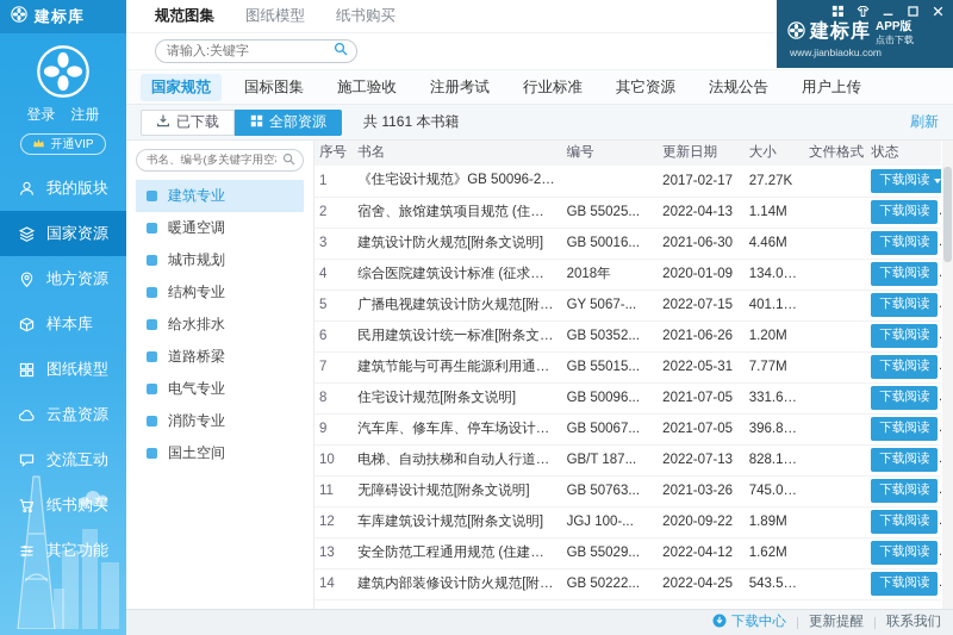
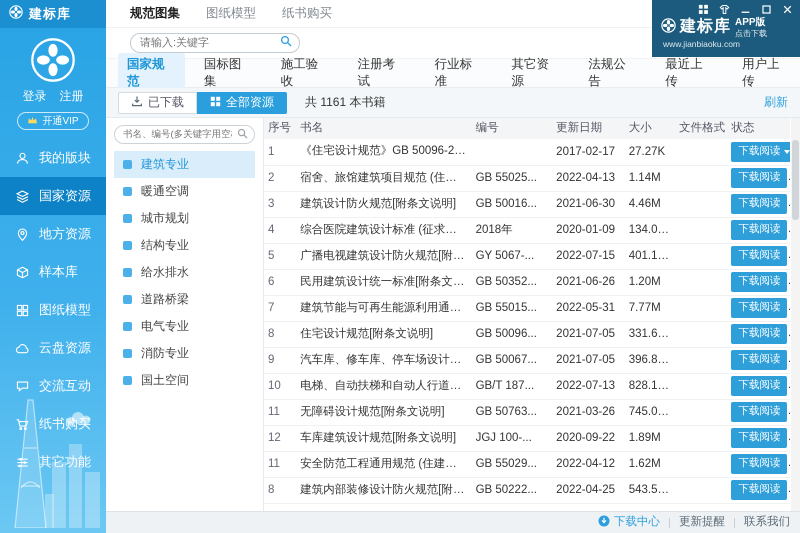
  建标库
  登录
  注册
  开通VIP
  我的版块
  国家资源
  地方资源
  样本库
  图纸模型
  云盘资源
  交流互动
  纸书购买
  其它功能
  建标库
  APP版
  点击下载
  www.jianbiaoku.com
  规范图集
  图纸模型
  纸书购买
  请输入:关键字
  国家规范
  国标图集
  施工验收
  注册考试
  行业标准
  其它资源
  法规公告
+ 最近上传
  用户上传
  已下载
  全部资源
  共 1161 本书籍
  刷新
  书名、编号(多关键字用空
  建筑专业
  暖通空调
  城市规划
  结构专业
  给水排水
  道路桥梁
  电气专业
  消防专业
  国土空间
  序号	书名	编号	更新日期	大小	文件格式	状态
  1	《住宅设计规范》GB 50096-2011		2017-02-17	27.27K		下载阅读
  2	宿舍、旅馆建筑项目规范 (住建部	GB 55025...	2022-04-13	1.14M		下载阅读
  3	建筑设计防火规范[附条文说明]	GB 50016...	2021-06-30	4.46M		下载阅读
  4	综合医院建筑设计标准 (征求意见	2018年	2020-01-09	134.04K		下载阅读
  5	广播电视建筑设计防火规范[附条文	GY 5067-...	2022-07-15	401.17K		下载阅读
  6	民用建筑设计统一标准[附条文说明	GB 50352...	2021-06-26	1.20M		下载阅读
  7	建筑节能与可再生能源利用通用规	GB 55015...	2022-05-31	7.77M		下载阅读
  8	住宅设计规范[附条文说明]	GB 50096...	2021-07-05	331.65K		下载阅读
  9	汽车库、修车库、停车场设计防火	GB 50067...	2021-07-05	396.88K		下载阅读
  10	电梯、自动扶梯和自动人行道维修	GB/T 187...	2022-07-13	828.15K		下载阅读
  11	无障碍设计规范[附条文说明]	GB 50763...	2021-03-26	745.04K		下载阅读
  12	车库建筑设计规范[附条文说明]	JGJ 100-...	2020-09-22	1.89M		下载阅读
- 13	安全防范工程通用规范 (住建部公	GB 55029...	2022-04-12	1.62M		下载阅读
+ 11	安全防范工程通用规范 (住建部公	GB 55029...	2022-04-12	1.62M		下载阅读
- 14	建筑内部装修设计防火规范[附条文	GB 50222...	2022-04-25	543.52K		下载阅读
+ 8	建筑内部装修设计防火规范[附条文	GB 50222...	2022-04-25	543.52K		下载阅读
  下载中心
  更新提醒
  联系我们
